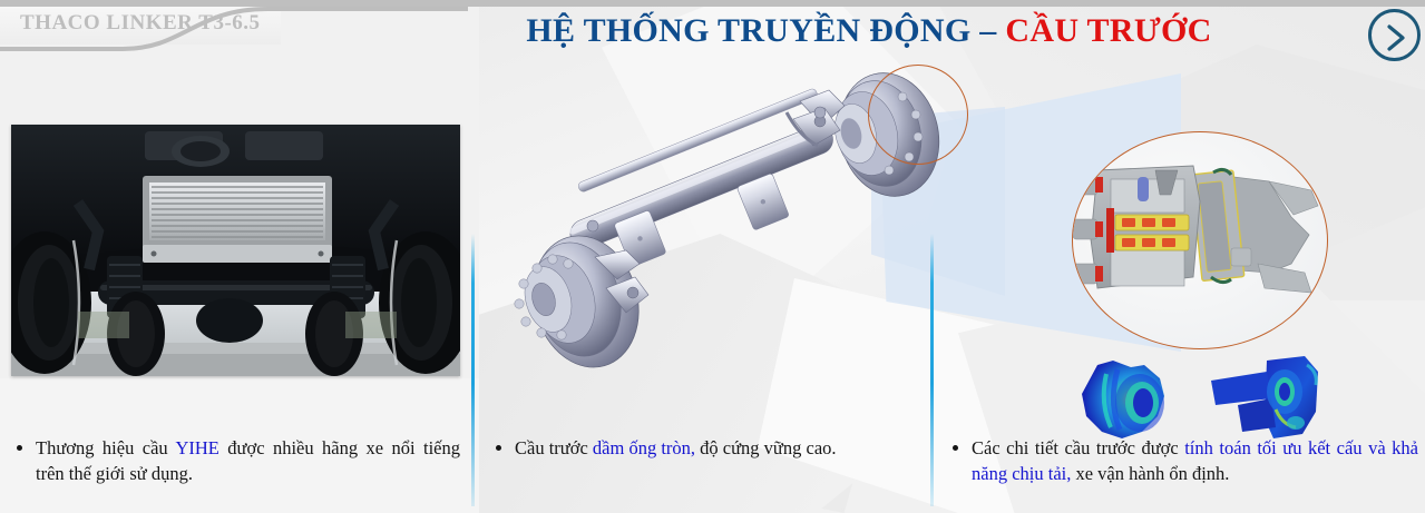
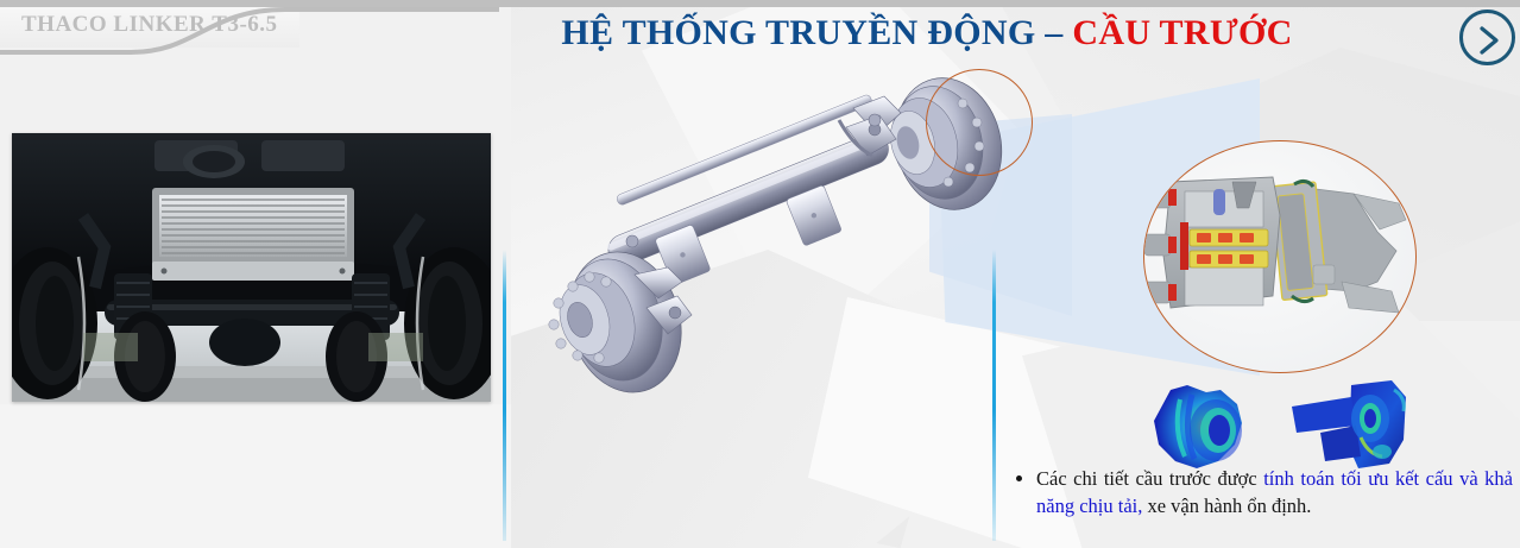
  THACO LINKER3-6.5
  HỆ THỐNG TRUYỀN ĐỘNG – CẦU TRƯỚC
- Thương hiệu cầu YIHE được nhiều hãng xe nổi tiếng trên thế giới sử dụng.
- Cầu trước dầm ống tròn, độ cứng vững cao.
  Các chi tiết cầu trước được tính toán tối ưu kết cấu và khả năng chịu tải, xe vận hành ổn định.
